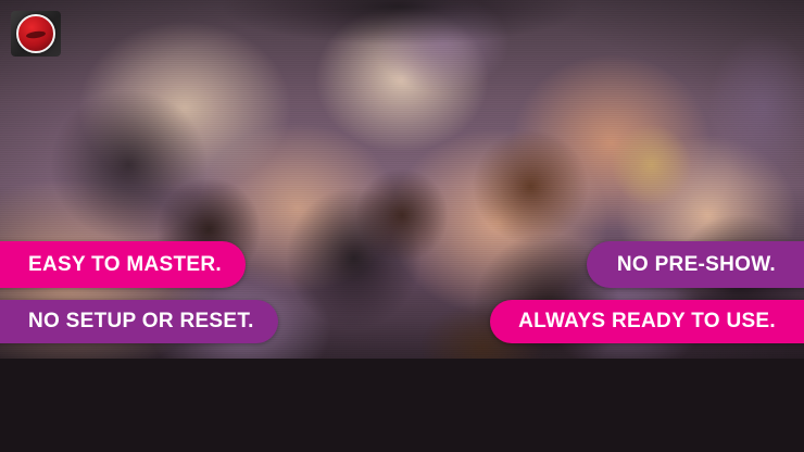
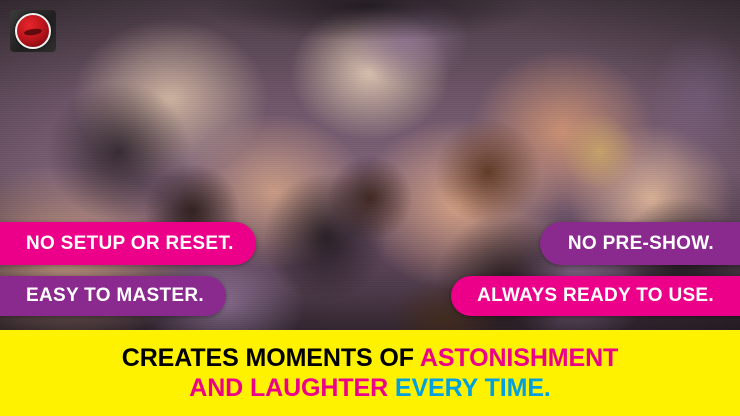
- EASY TO MASTER.
+ NO SETUP OR RESET.
  NO PRE-SHOW.
- NO SETUP OR RESET.
+ EASY TO MASTER.
  ALWAYS READY TO USE.
+ CREATES MOMENTS OF ASTONISHMENT
+ AND LAUGHTER EVERY TIME.
